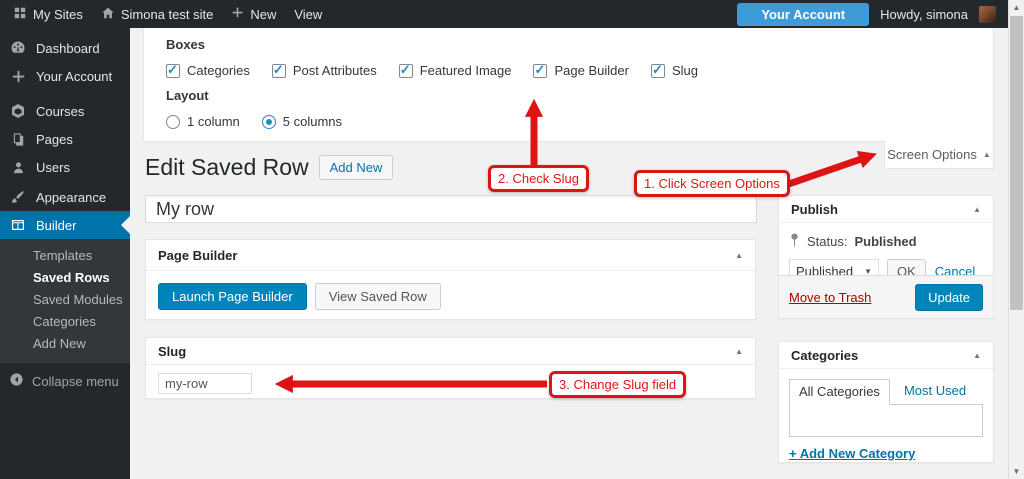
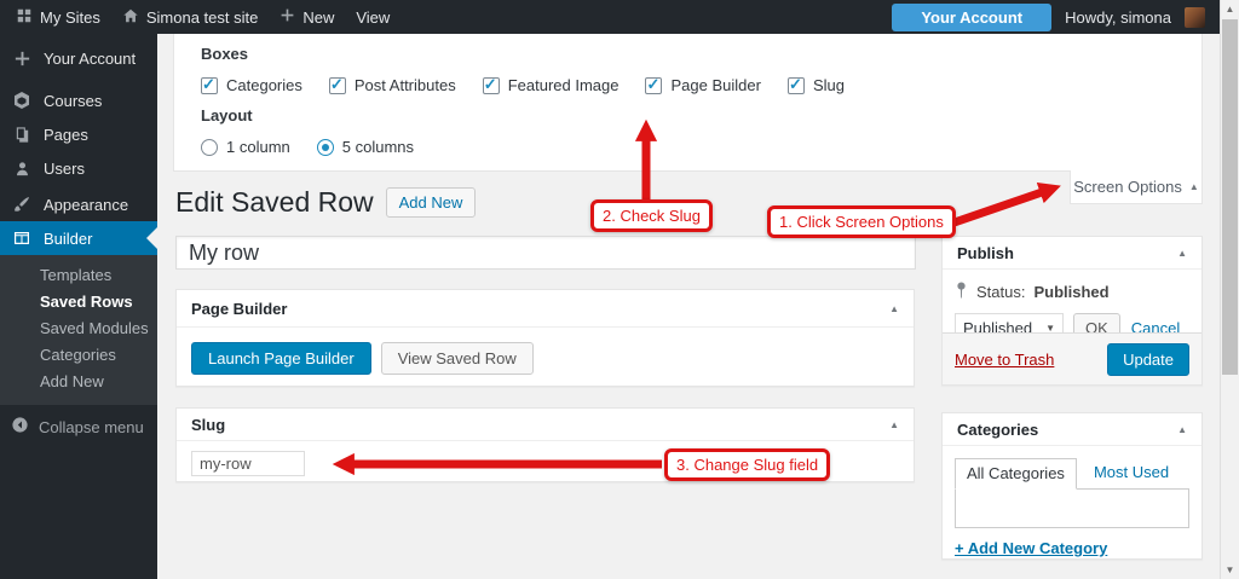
  My Sites
  Simona test site
  New
  View
  Your Account
  Howdy, simona
- Dashboard
  Your Account
  Courses
  Pages
  Users
  Appearance
  Builder
  Templates
  Saved Rows
  Saved Modules
  Categories
  Add New
  Collapse menu
  Boxes
  Categories
  Post Attributes
  Featured Image
  Page Builder
  Slug
  Layout
  1 column
  5 columns
  Screen Options
  ▲
  Edit Saved Row
  Add New
  My row
  Page Builder
  ▲
  Launch Page Builder
  View Saved Row
  Slug
  ▲
  my-row
  Publish
  ▲
  Status:
  Published
  Published
  ▼
  OK
  Cancel
  Move to Trash
  Update
  Categories
  ▲
  All Categories
  Most Used
  + Add New Category
  1. Click Screen Options
  2. Check Slug
  3. Change Slug field
  ▲
  ▼
